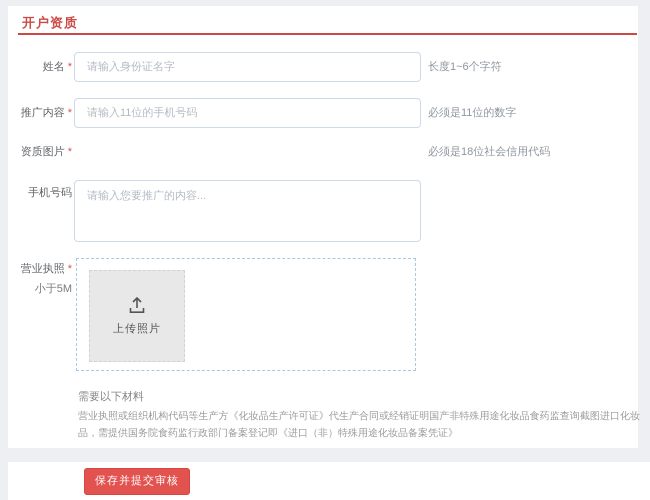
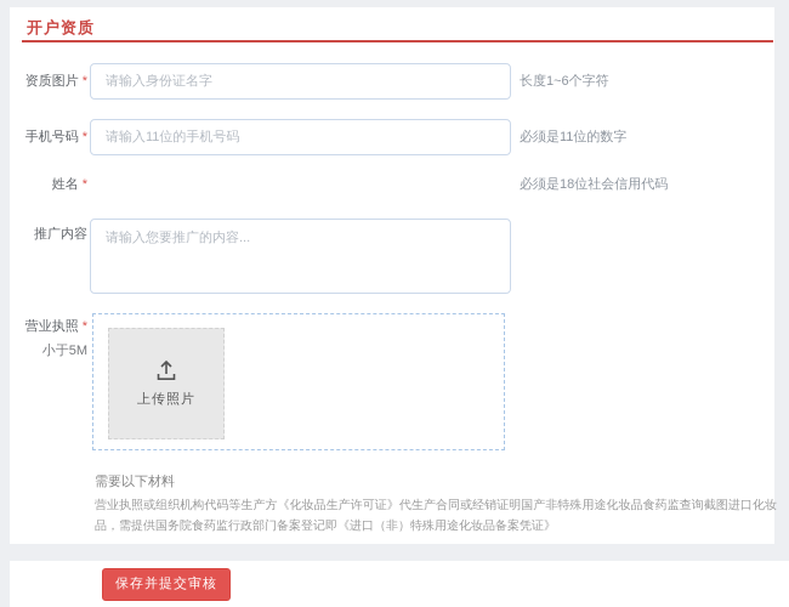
  开户资质
- 姓名 *
+ 资质图片 *
  请输入身份证名字
  长度1~6个字符
- 推广内容 *
+ 手机号码 *
  请输入11位的手机号码
  必须是11位的数字
- 资质图片 *
+ 姓名 *
  必须是18位社会信用代码
- 手机号码
+ 推广内容
  请输入您要推广的内容...
  营业执照 *
  小于5M
  上传照片
  需要以下材料
  营业执照或组织机构代码等生产方《化妆品生产许可证》代生产合同或经销证明国产非特殊用途化妆品食药监查询截图进口化妆品，需提供国务院食药监行政部门备案登记即《进口（非）特殊用途化妆品备案凭证》
  保存并提交审核
